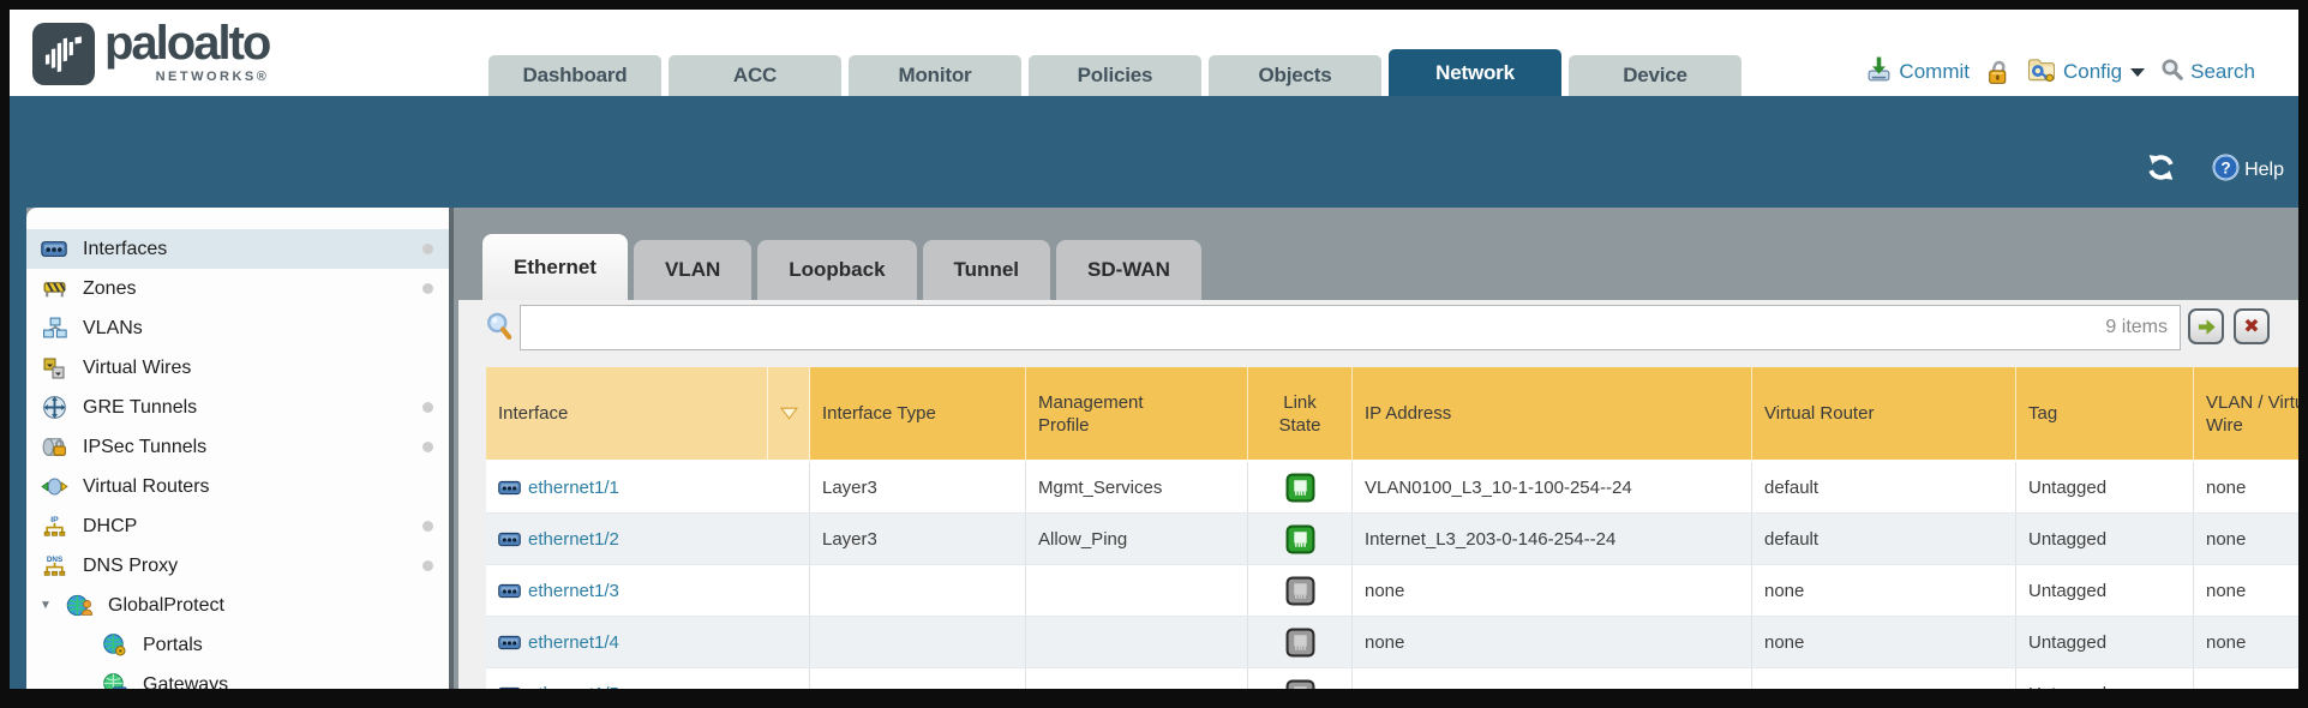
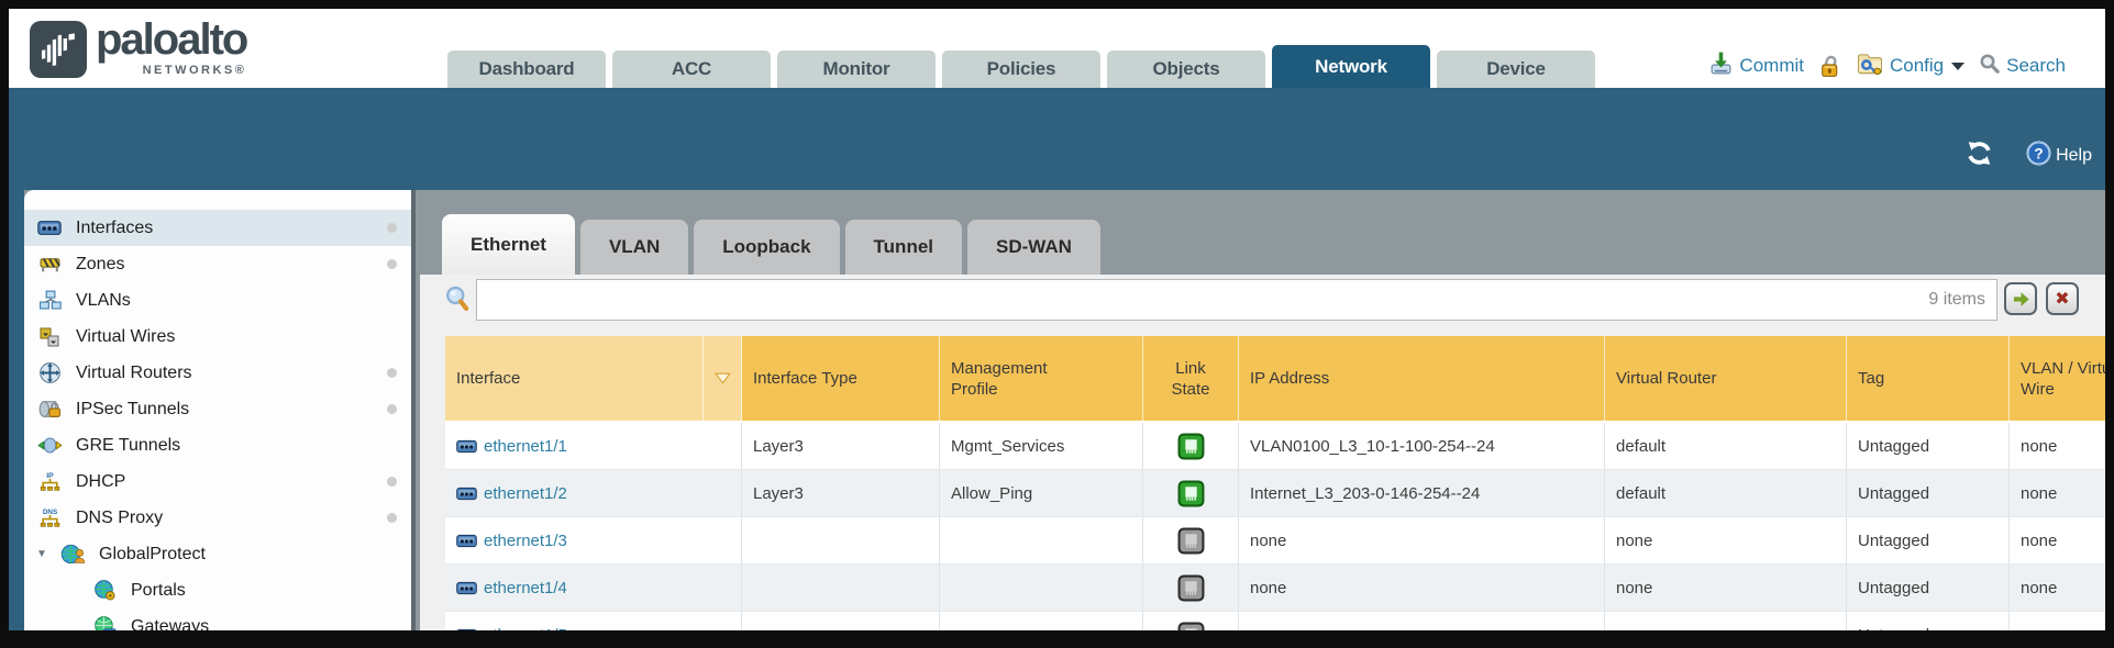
  paloalto
  NETWORKS®
  Dashboard
  ACC
  Monitor
  Policies
  Objects
  Network
  Device
  Commit
  Config
  Search
  ?
  Help
  Interfaces
  Zones
  VLANs
  Virtual Wires
- GRE Tunnels
+ Virtual Routers
  IPSec Tunnels
- Virtual Routers
+ GRE Tunnels
  DHCP
  DNS Proxy
  ▼
  GlobalProtect
  Portals
  Gateways
  Ethernet
  VLAN
  Loopback
  Tunnel
  SD-WAN
  9 items
  ✖
  Interface
  Interface Type
  Management
  Profile
  Link
  State
  IP Address
  Virtual Router
  Tag
  VLAN / Virt
  Wire
  ethernet1/1
  Layer3
  Mgmt_Services
  VLAN0100_L3_10-1-100-254--24
  default
  Untagged
  none
  ethernet1/2
  Layer3
  Allow_Ping
  Internet_L3_203-0-146-254--24
  default
  Untagged
  none
  ethernet1/3
  none
  none
  Untagged
  none
  ethernet1/4
  none
  none
  Untagged
  none
